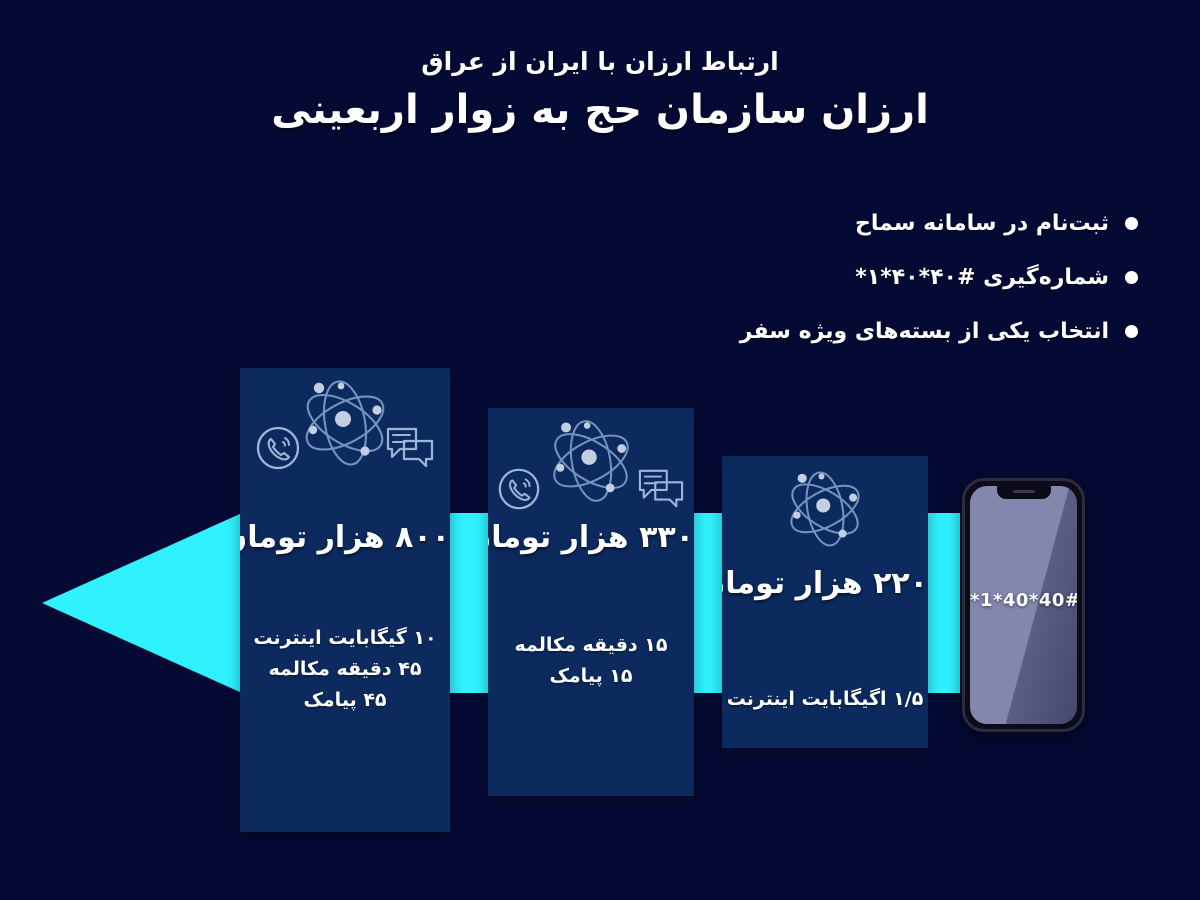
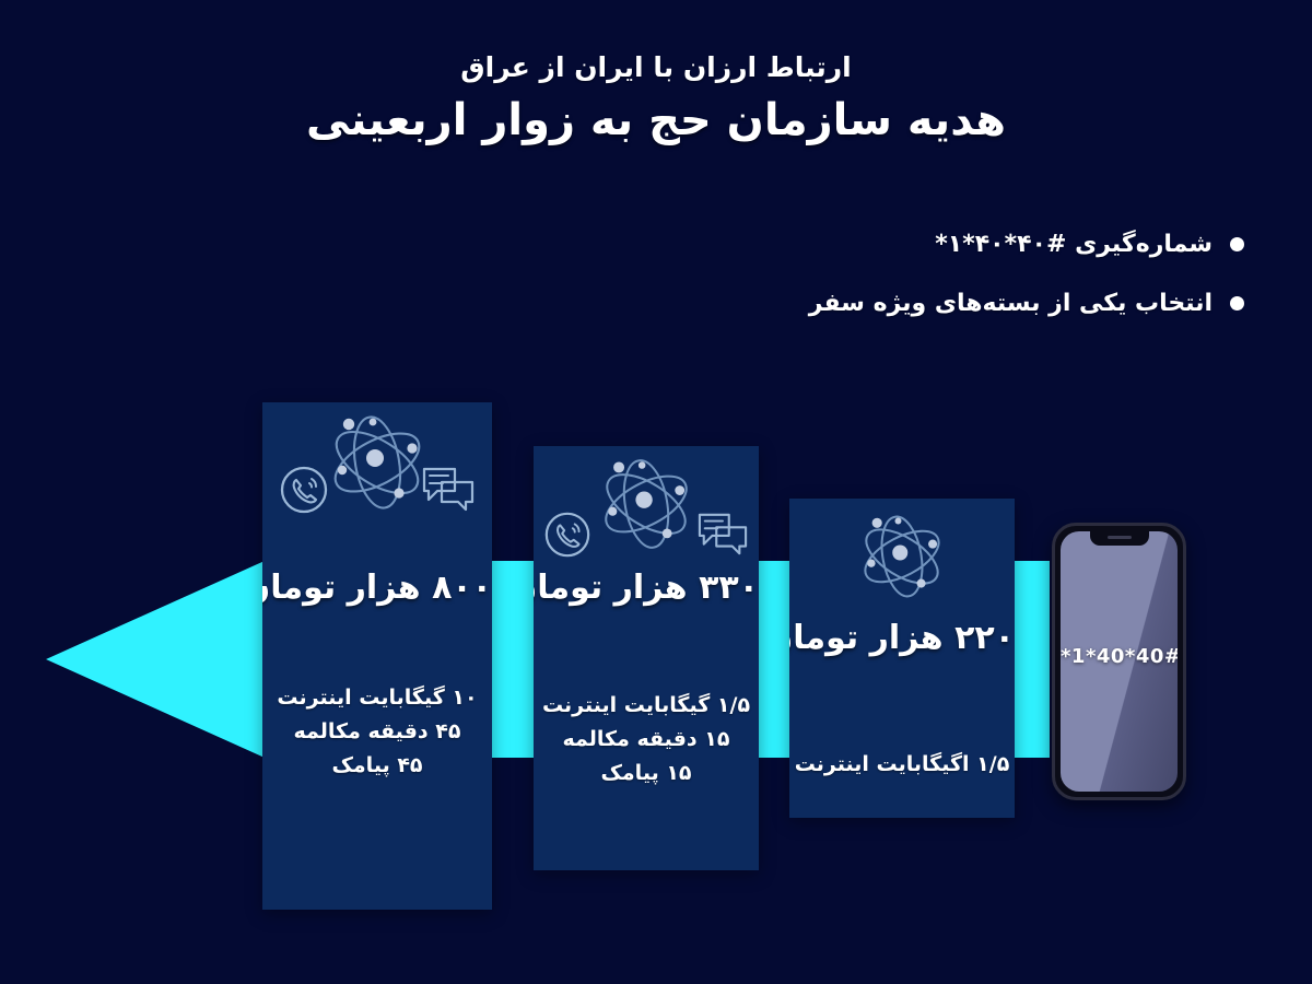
  ارتباط ارزان با ایران از عراق
- ارزان سازمان حج به زوار اربعینی
+ هدیه سازمان حج به زوار اربعینی
- ثبت‌نام در سامانه سماح
  شماره‌گیری #۴۰*۴۰*۱*
  انتخاب یکی از بسته‌های ویژه سفر
  ۸۰۰ هزار توما
  ۱۰ گیگابایت اینترنت
  ۴۵ دقیقه مکالمه
  ۴۵ پیامک
  ۳۳۰ هزار توما
+ ۱/۵ گیگابایت اینترنت
  ۱۵ دقیقه مکالمه
  ۱۵ پیامک
  ۲۲۰ هزار توما
  ۱/۵ اگیگابایت اینترنت
  *1*40*40#
